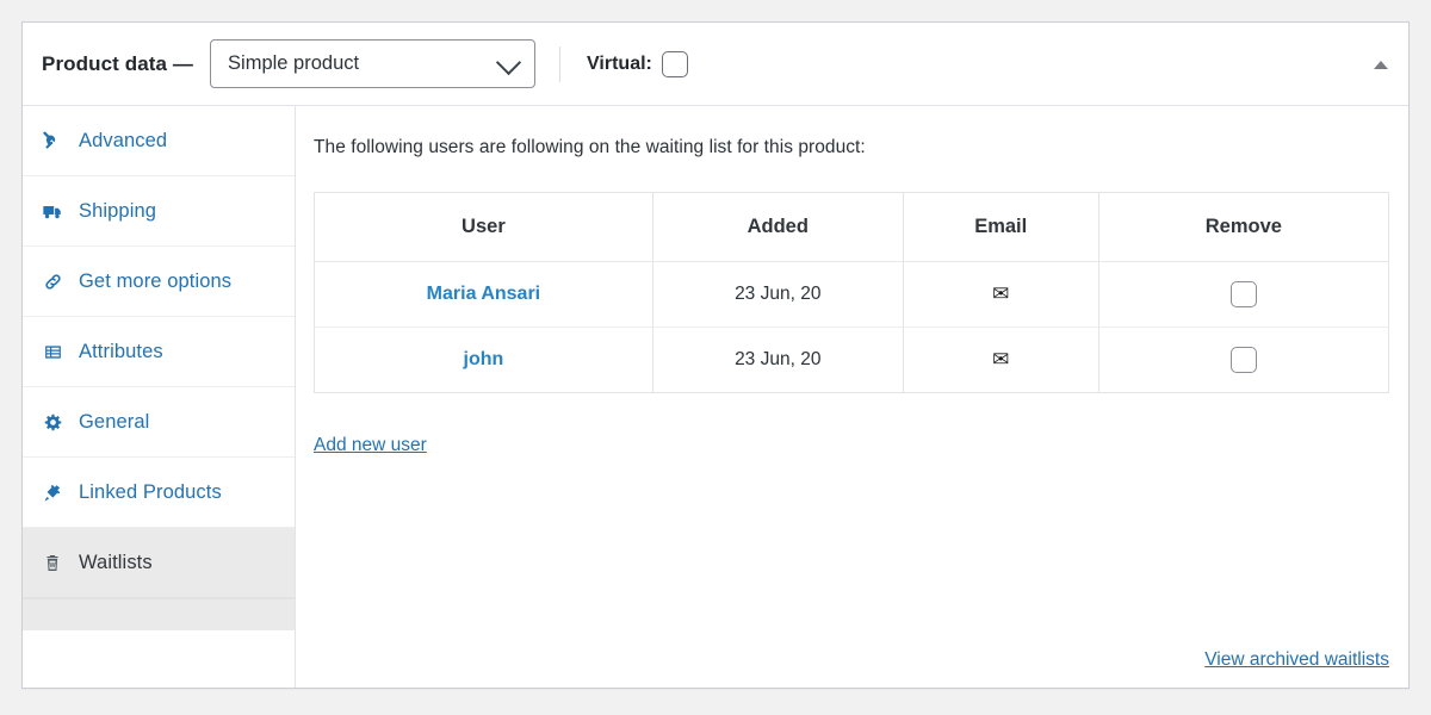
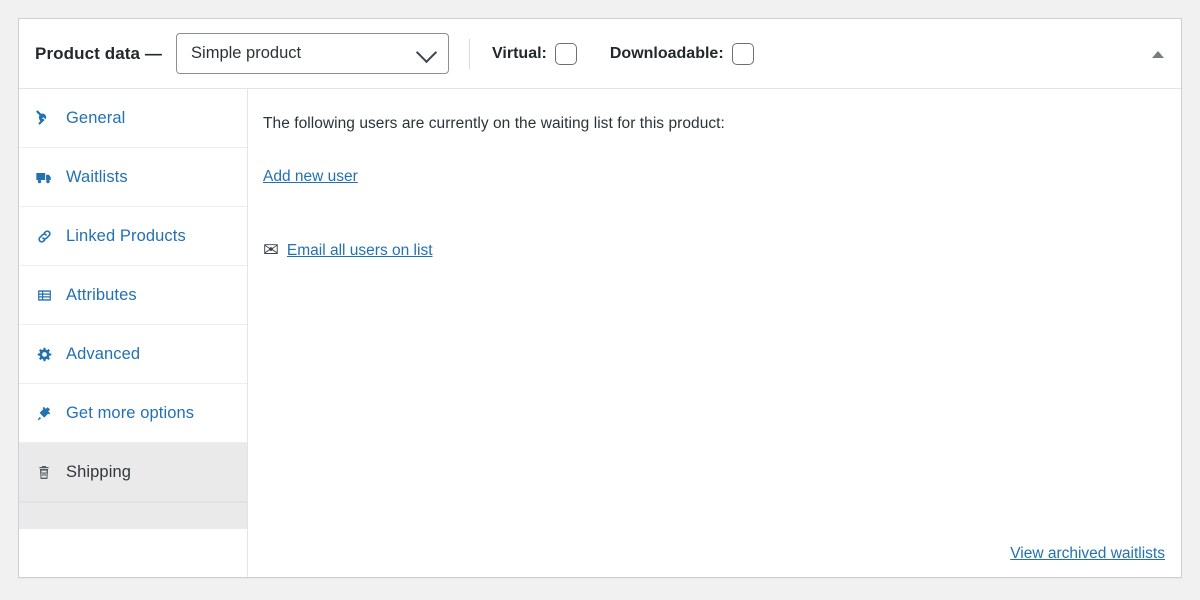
  Product data —
  Simple product
  Virtual:
+ Downloadable:
- Advanced
+ General
- Shipping
+ Waitlists
- Get more options
+ Linked Products
  Attributes
- General
+ Advanced
- Linked Products
+ Get more options
- Waitlists
+ Shipping
- The following users are following on the waiting list for this product:
+ The following users are currently on the waiting list for this product:
- User	Added	Email	Remove
- Maria Ansari	23 Jun, 20	✉
- john	23 Jun, 20	✉
  Add new user
+ ✉
+ Email all users on list
  View archived waitlists
